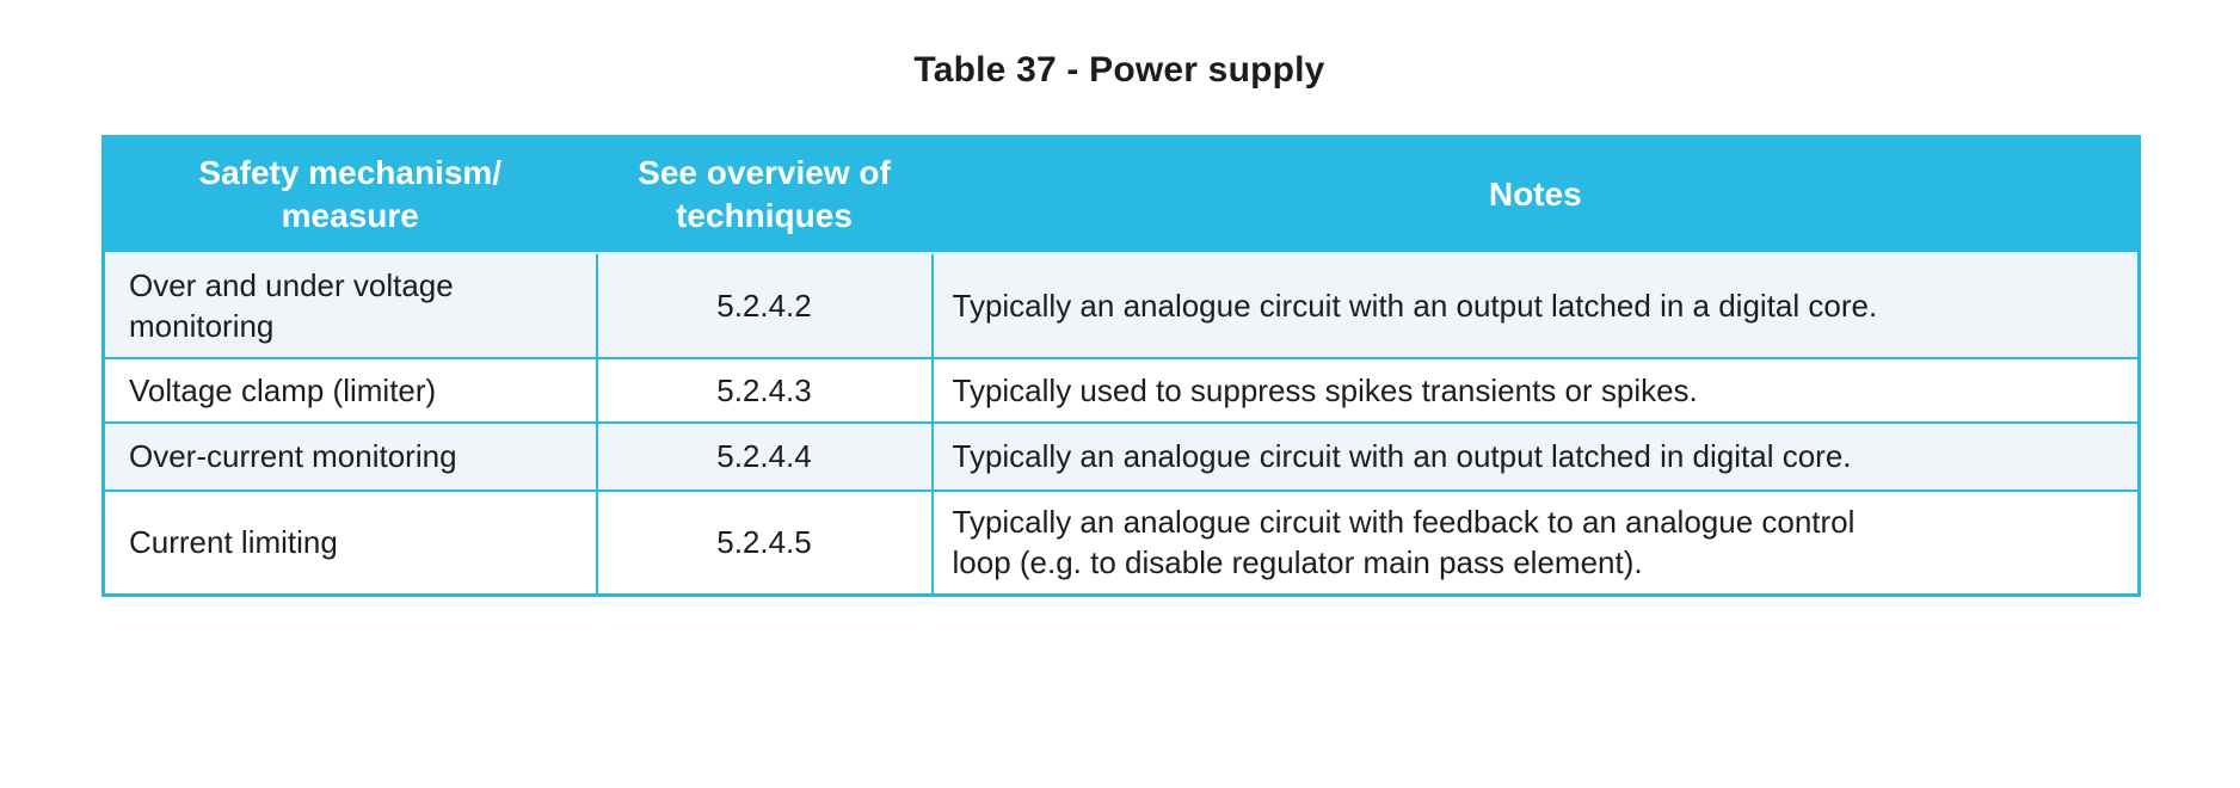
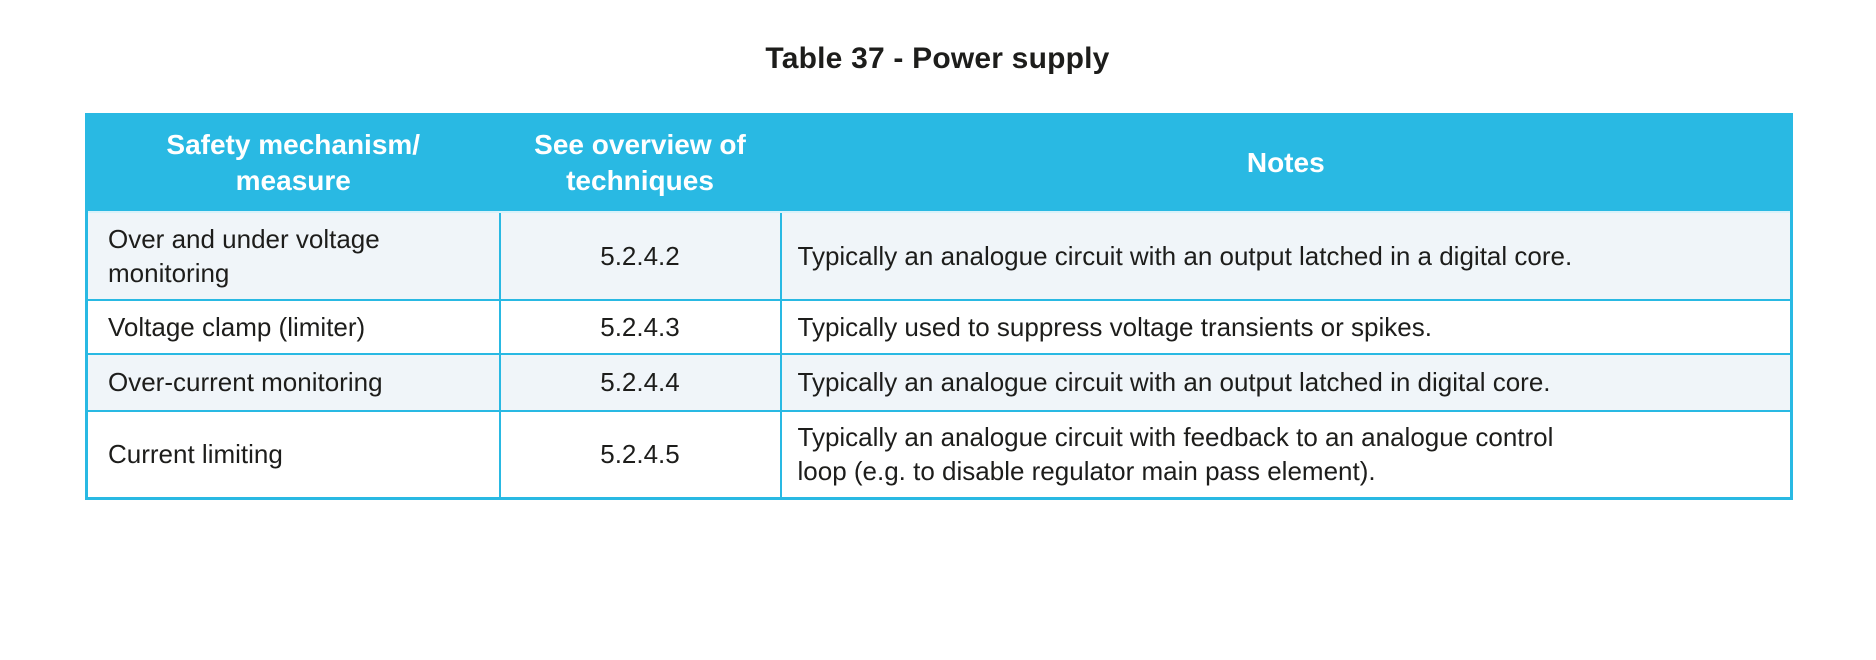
  Table 37 - Power supply
  Safety mechanism/ measure	See overview of techniques	Notes
  Over and under voltage monitoring	5.2.4.2	Typically an analogue circuit with an output latched in a digital core.
- Voltage clamp (limiter)	5.2.4.3	Typically used to suppress spikes transients or spikes.
+ Voltage clamp (limiter)	5.2.4.3	Typically used to suppress voltage transients or spikes.
  Over-current monitoring	5.2.4.4	Typically an analogue circuit with an output latched in digital core.
  Current limiting	5.2.4.5	Typically an analogue circuit with feedback to an analogue control loop (e.g. to disable regulator main pass element).
